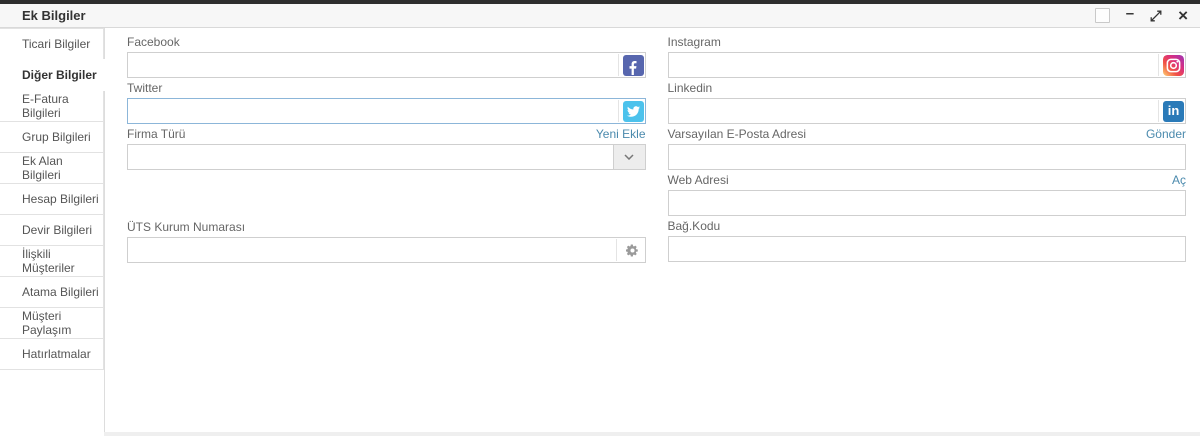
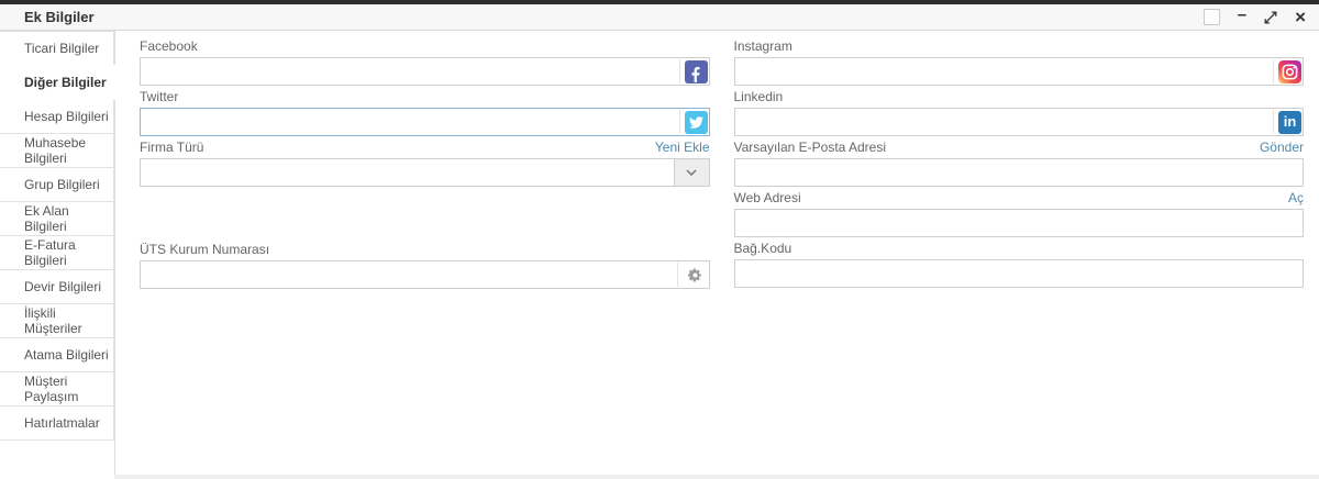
  Ek Bilgiler
  –
  ×
  Ticari Bilgiler
  Diğer Bilgiler
- E-Fatura Bilgileri
+ Hesap Bilgileri
+ Muhasebe Bilgileri
  Grup Bilgileri
  Ek Alan Bilgileri
- Hesap Bilgileri
+ E-Fatura Bilgileri
  Devir Bilgileri
  İlişkili Müşteriler
  Atama Bilgileri
  Müşteri Paylaşım
  Hatırlatmalar
  Facebook
  Twitter
  Firma Türü
  Yeni Ekle
  ÜTS Kurum Numarası
  Instagram
  Linkedin
  in
  Varsayılan E-Posta Adresi
  Gönder
  Web Adresi
  Aç
  Bağ.Kodu
